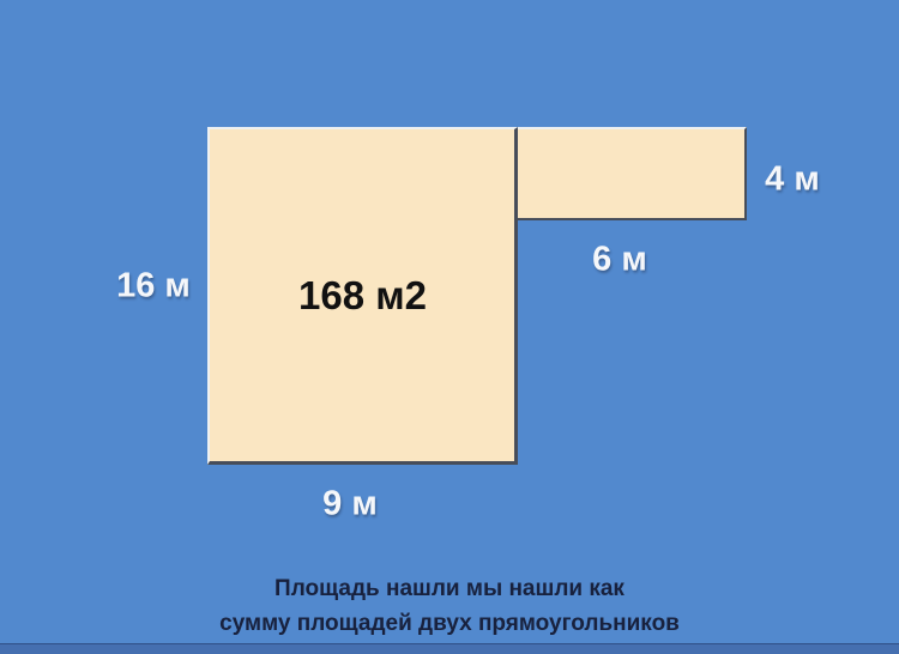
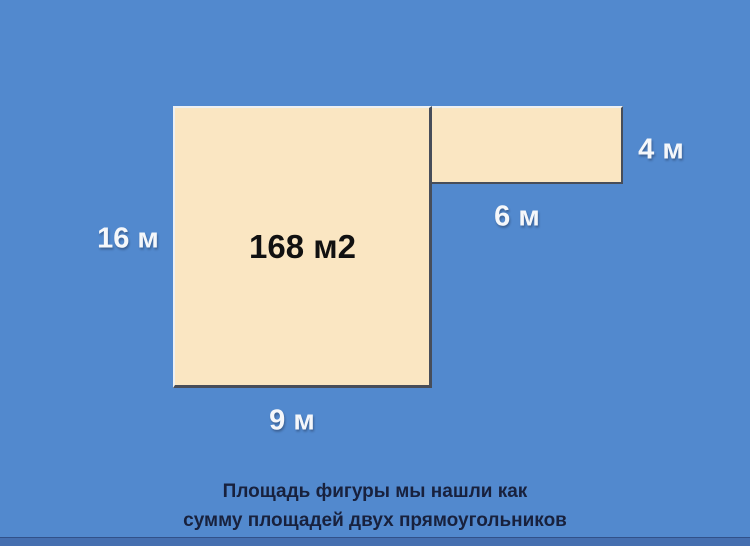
  168 м2
  16 м
  9 м
  6 м
  4 м
- Площадь нашли мы нашли как
+ Площадь фигуры мы нашли как
  сумму площадей двух прямоугольников
